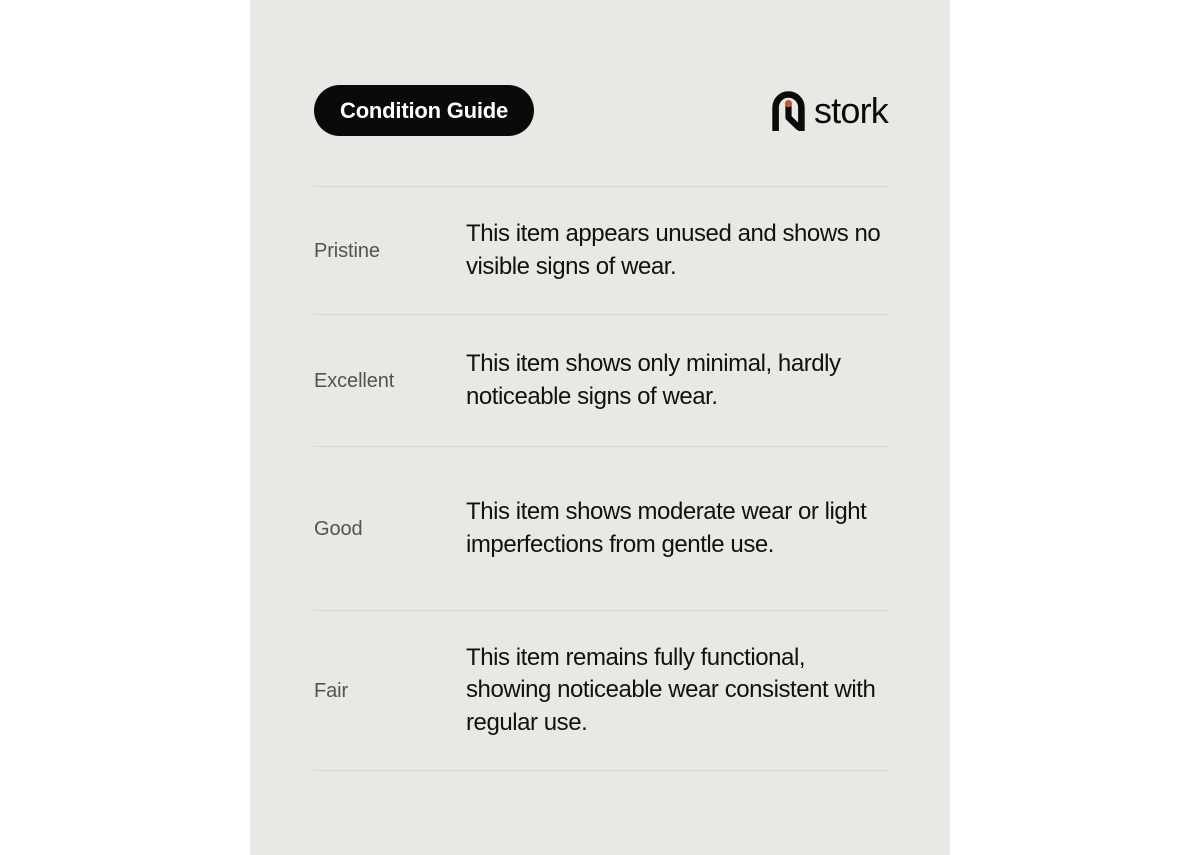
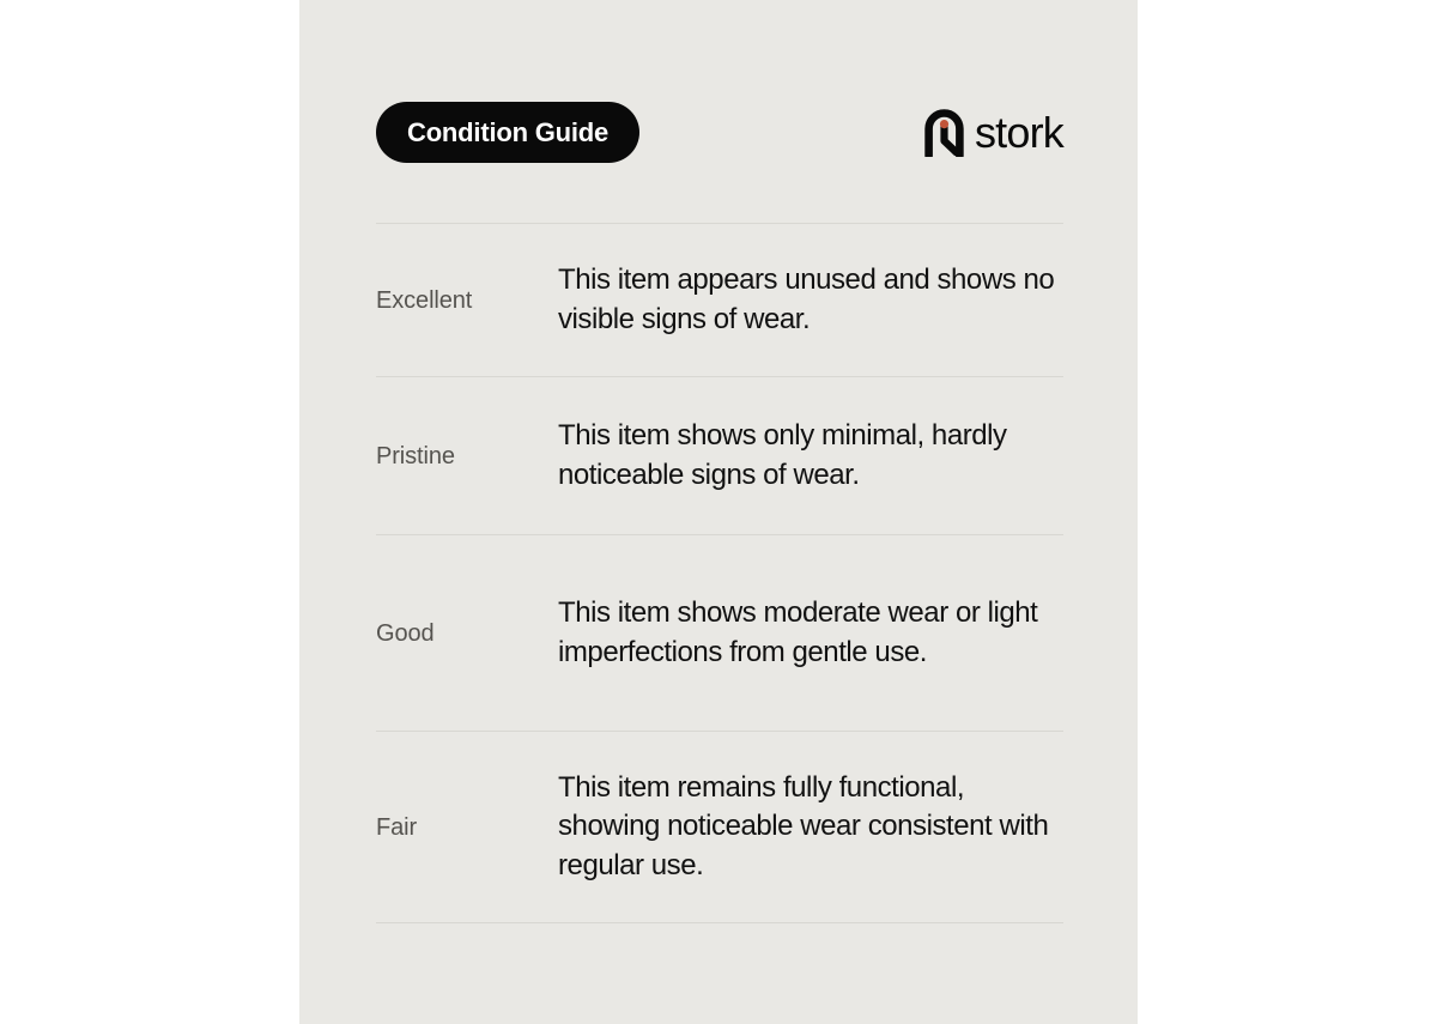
  Condition Guide
  stork
- Pristine
+ Excellent
  This item appears unused and shows no visible signs of wear.
- Excellent
+ Pristine
  This item shows only minimal, hardly noticeable signs of wear.
  Good
  This item shows moderate wear or light imperfections from gentle use.
  Fair
  This item remains fully functional, showing noticeable wear consistent with regular use.
